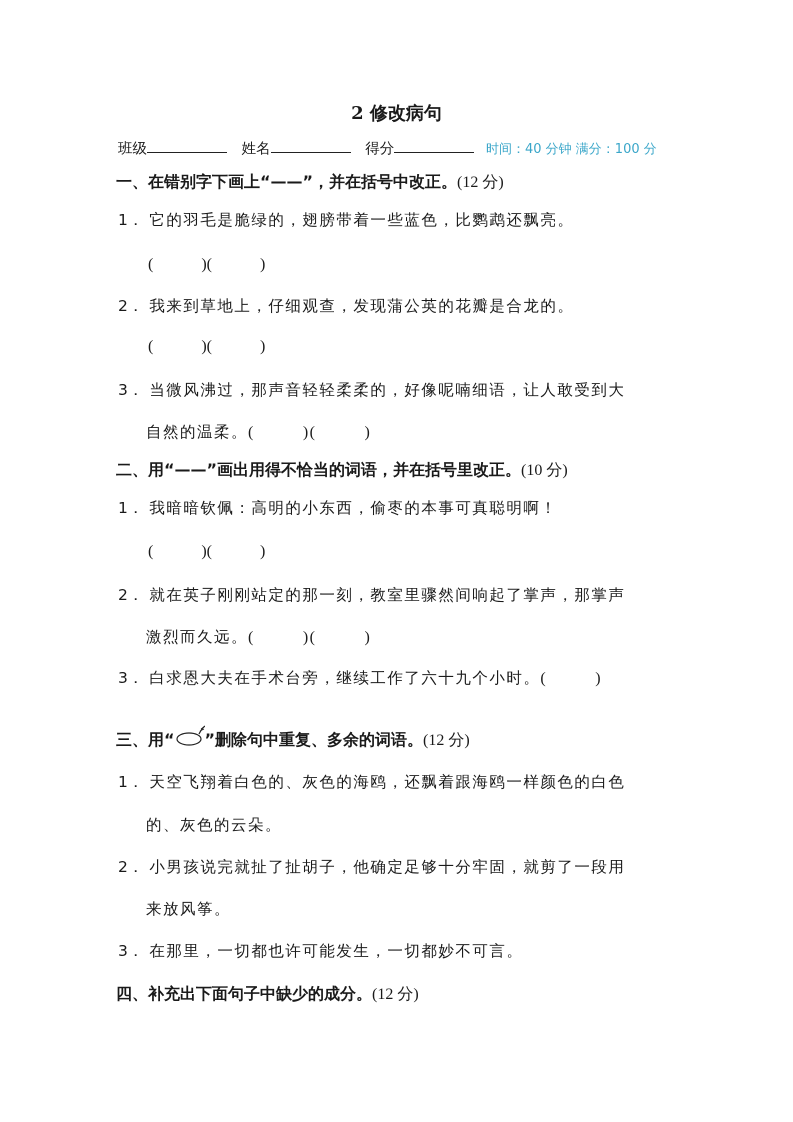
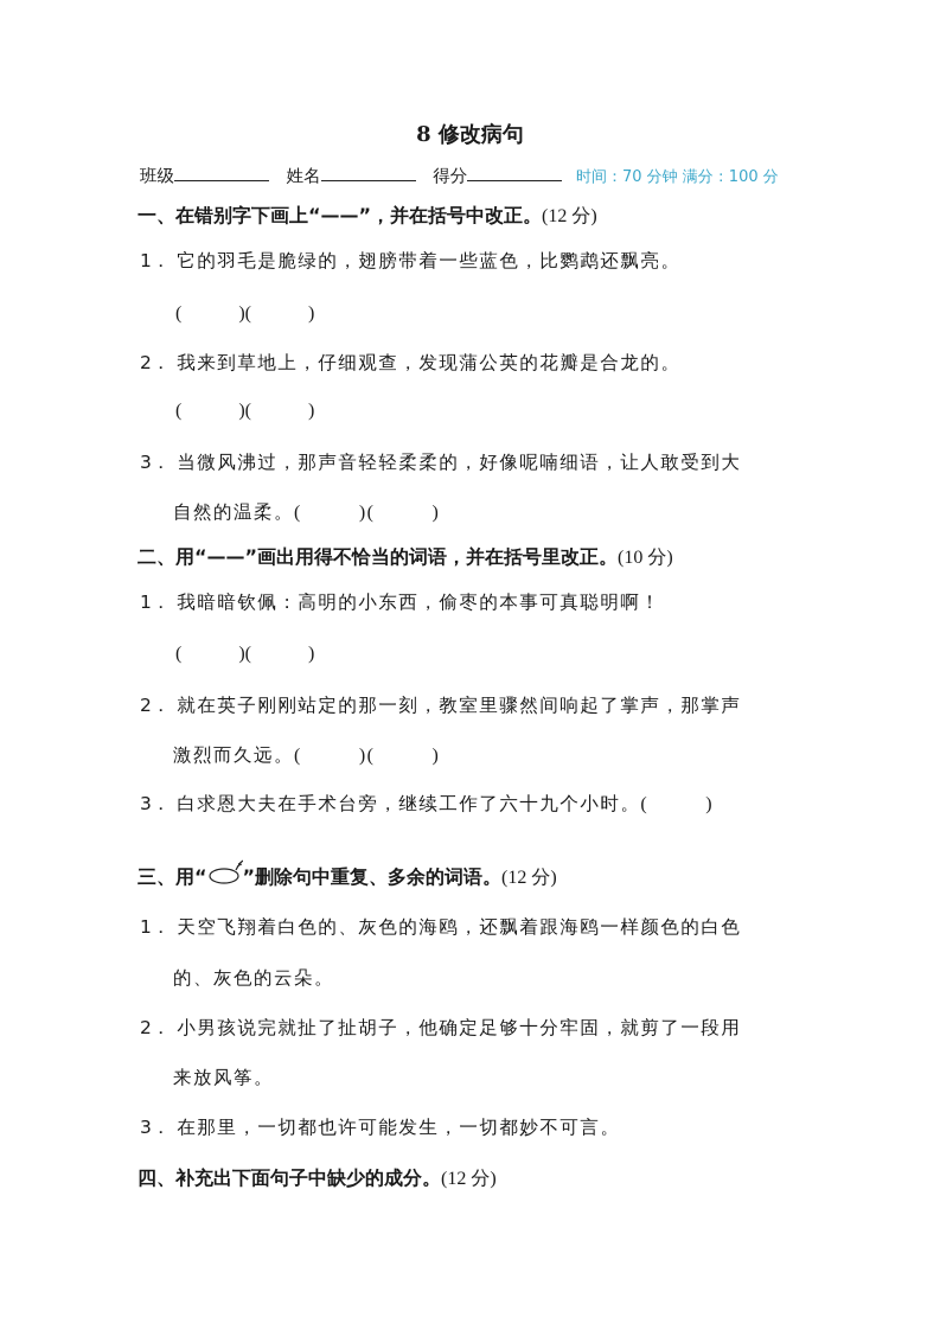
- 2 修改病句
+ 8 修改病句
  班级 姓名 得分
- 时间：40 分钟 满分：100 分
+ 时间：70 分钟 满分：100 分
  一、在错别字下画上“——”，并在括号中改正。(12 分)
  1． 它的羽毛是脆绿的，翅膀带着一些蓝色，比鹦鹉还飘亮。
  ( )( )
  2． 我来到草地上，仔细观查，发现蒲公英的花瓣是合龙的。
  ( )( )
  3． 当微风沸过，那声音轻轻柔柔的，好像呢喃细语，让人敢受到大
  自然的温柔。( )( )
  二、用“——”画出用得不恰当的词语，并在括号里改正。(10 分)
  1． 我暗暗钦佩：高明的小东西，偷枣的本事可真聪明啊！
  ( )( )
  2． 就在英子刚刚站定的那一刻，教室里骤然间响起了掌声，那掌声
  激烈而久远。( )( )
  3． 白求恩大夫在手术台旁，继续工作了六十九个小时。( )
  三、用“ ”删除句中重复、多余的词语。(12 分)
  1． 天空飞翔着白色的、灰色的海鸥，还飘着跟海鸥一样颜色的白色
  的、灰色的云朵。
  2． 小男孩说完就扯了扯胡子，他确定足够十分牢固，就剪了一段用
  来放风筝。
  3． 在那里，一切都也许可能发生，一切都妙不可言。
  四、补充出下面句子中缺少的成分。(12 分)
